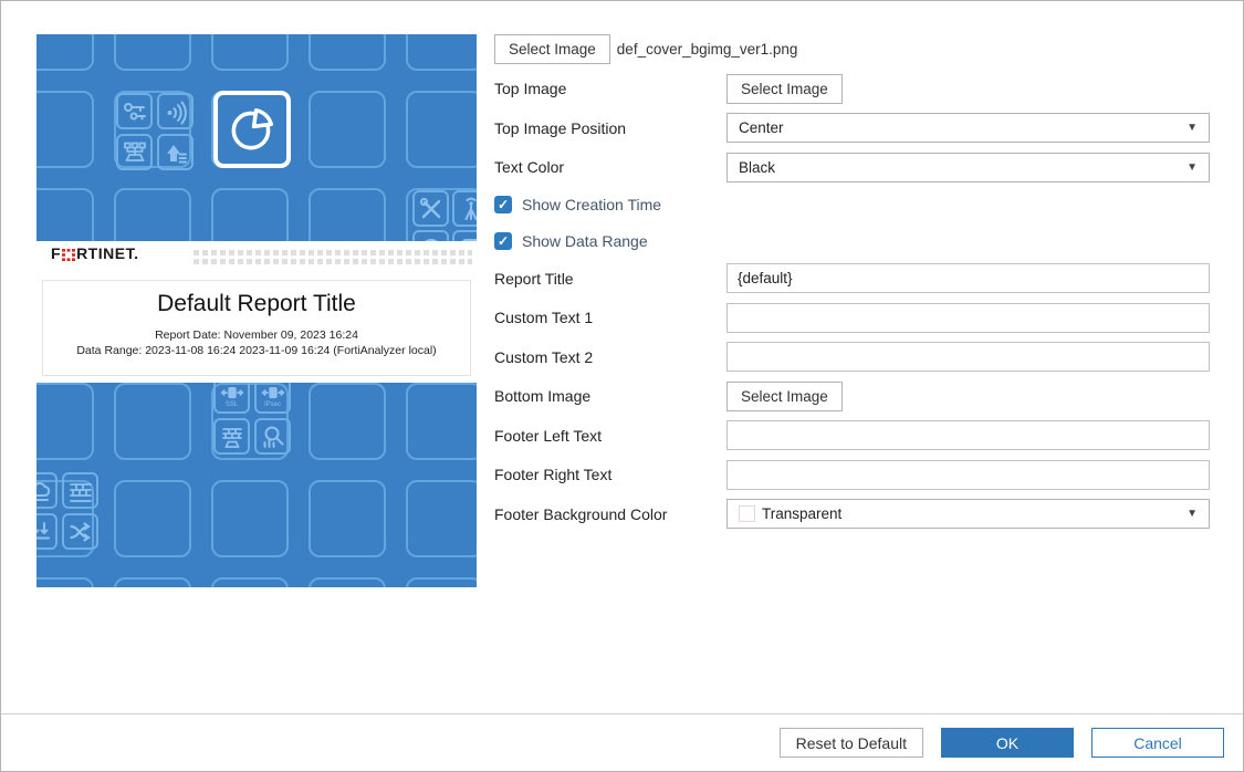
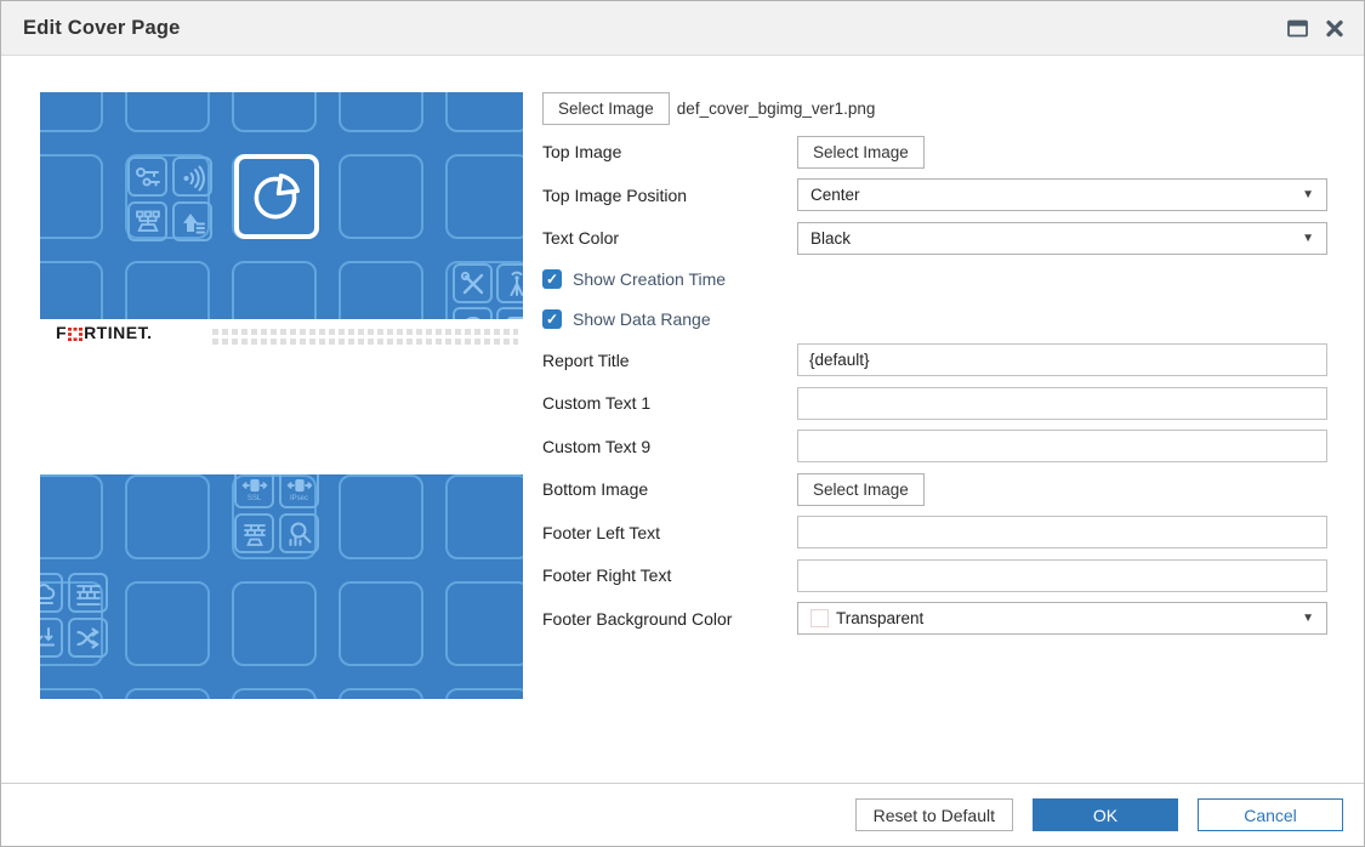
+ Edit Cover Page
  F
  RTINET.
- Default Report Title
- Report Date: November 09, 2023 16:24
- Data Range: 2023-11-08 16:24 2023-11-09 16:24 (FortiAnalyzer local)
  Select Image
  def_cover_bgimg_ver1.png
  Top Image
  Select Image
  Top Image Position
  Center
  ▼
  Text Color
  Black
  ▼
  ✓
  Show Creation Time
  ✓
  Show Data Range
  Report Title
  {default}
  Custom Text 1
- Custom Text 2
+ Custom Text 9
  Bottom Image
  Select Image
  Footer Left Text
  Footer Right Text
  Footer Background Color
  Transparent
  ▼
  Reset to Default
  OK
  Cancel
